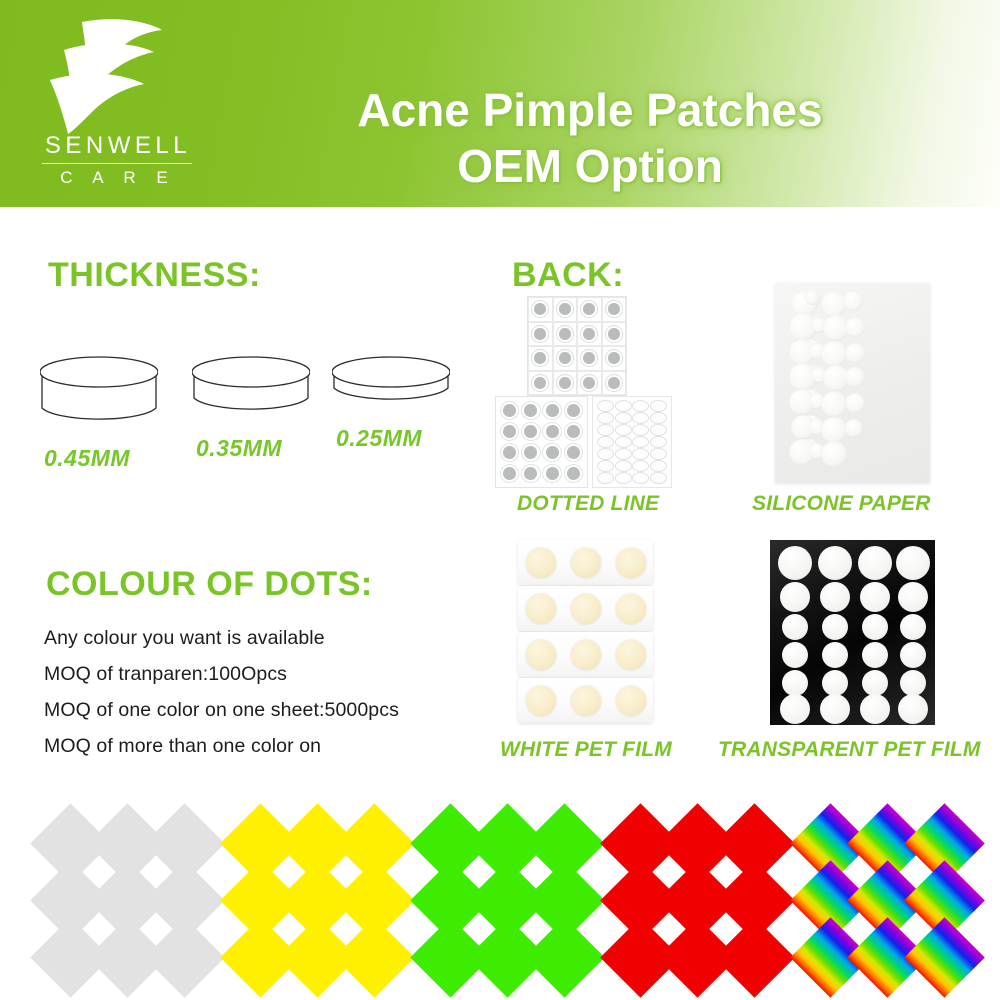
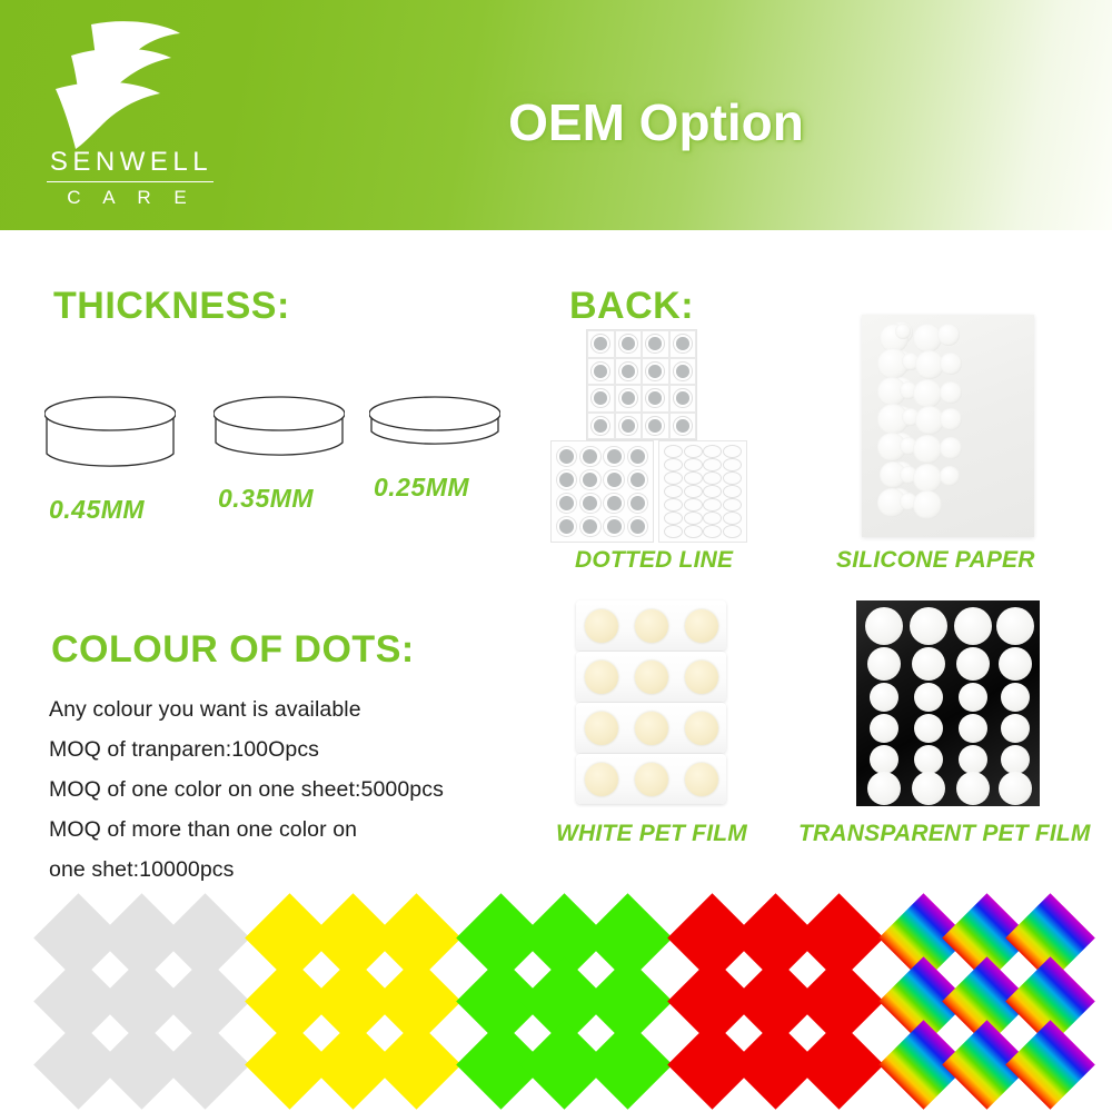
  SENWELL
  C A R E
- Acne Pimple Patches
  OEM Option
  THICKNESS:
  0.45MM
  0.35MM
  0.25MM
  BACK:
  DOTTED LINE
  SILICONE PAPER
  WHITE PET FILM
  TRANSPARENT PET FILM
  COLOUR OF DOTS:
  Any colour you want is available
  MOQ of tranparen:100Opcs
  MOQ of one color on one sheet:5000pcs
  MOQ of more than one color on
+ one shet:10000pcs
